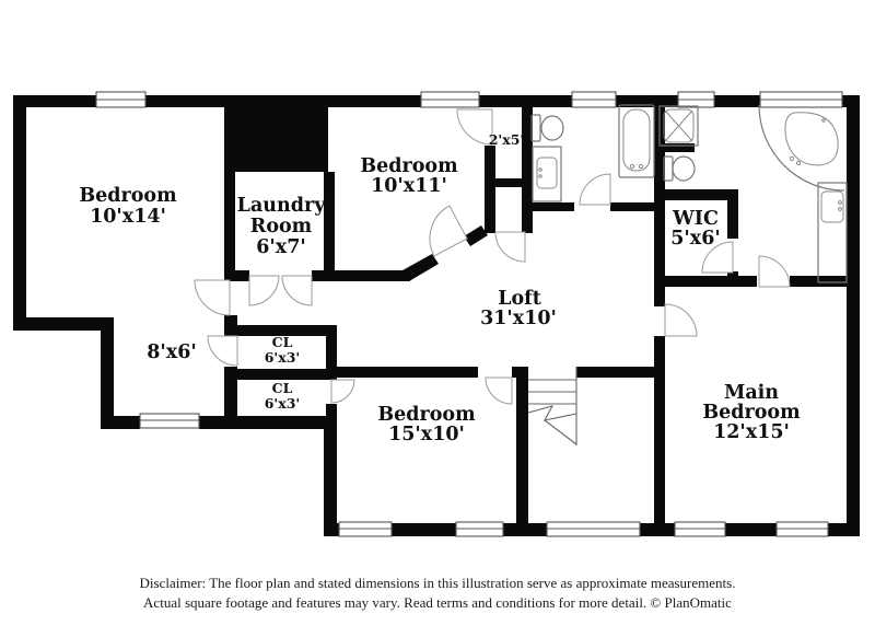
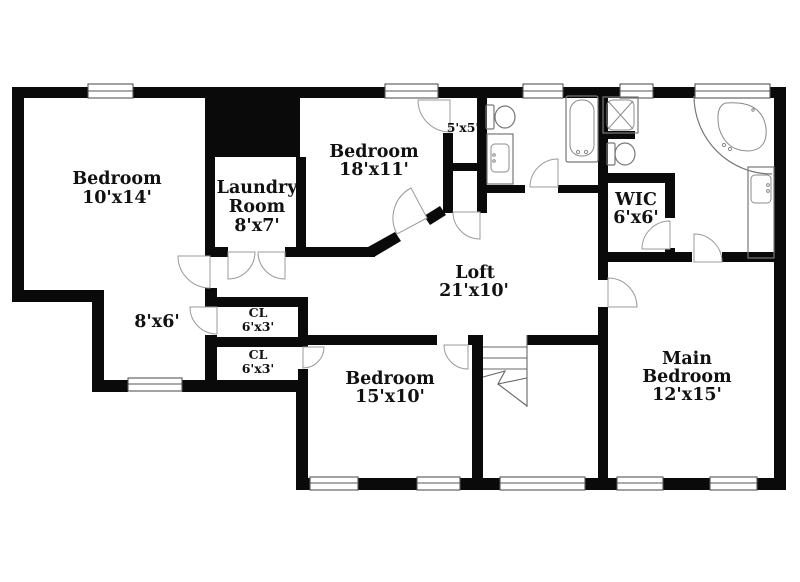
  Bedroom
  10'x14'
  Laundry
  Room
- 6'x7'
+ 8'x7'
  Bedroom
- 10'x11'
+ 18'x11'
- 2'x5'
+ 5'x5'
  WIC
- 5'x6'
+ 6'x6'
  Loft
- 31'x10'
+ 21'x10'
  8'x6'
  CL
  6'x3'
  CL
  6'x3'
  Bedroom
  15'x10'
  Main
  Bedroom
  12'x15'
- Disclaimer: The floor plan and stated dimensions in this illustration serve as approximate measurements.
- Actual square footage and features may vary. Read terms and conditions for more detail. © PlanOmatic
